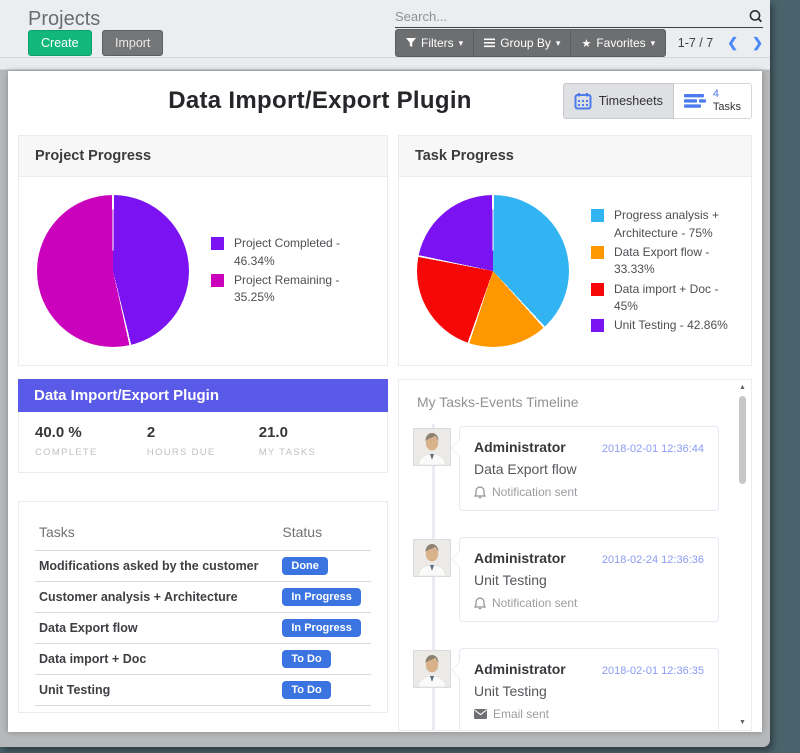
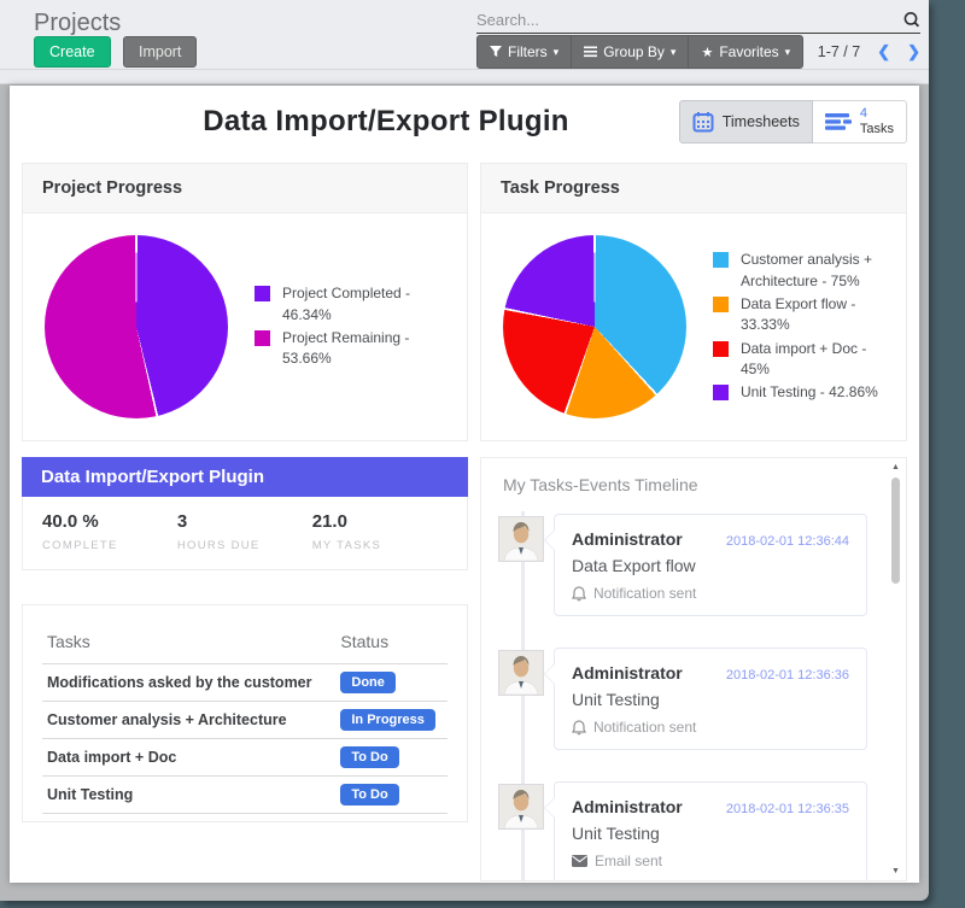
  Projects
  Search...
  Create Import
  Filters
  ▾
  Group By
  ▾
  ★
  Favorites
  ▾
  1-7 / 7
  ❮
  ❯
  Data Import/Export Plugin
  Timesheets
  4
  Tasks
  Project Progress
  Project Completed - 46.34%
- Project Remaining - 35.25%
+ Project Remaining - 53.66%
  Data Import/Export Plugin
  40.0 %
  COMPLETE
- 2
+ 3
  HOURS DUE
  21.0
  MY TASKS
  Tasks	Status
  Modifications asked by the customer	Done
  Customer analysis + Architecture	In Progress
- Data Export flow	In Progress
  Data import + Doc	To Do
  Unit Testing	To Do
  Task Progress
- Progress analysis + Architecture - 75%
+ Customer analysis + Architecture - 75%
  Data Export flow - 33.33%
  Data import + Doc - 45%
  Unit Testing - 42.86%
  My Tasks-Events Timeline
  Administrator
  2018-02-01 12:36:44
  Data Export flow
  Notification sent
  Administrator
- 2018-02-24 12:36:36
+ 2018-02-01 12:36:36
  Unit Testing
  Notification sent
  Administrator
  2018-02-01 12:36:35
  Unit Testing
  Email sent
